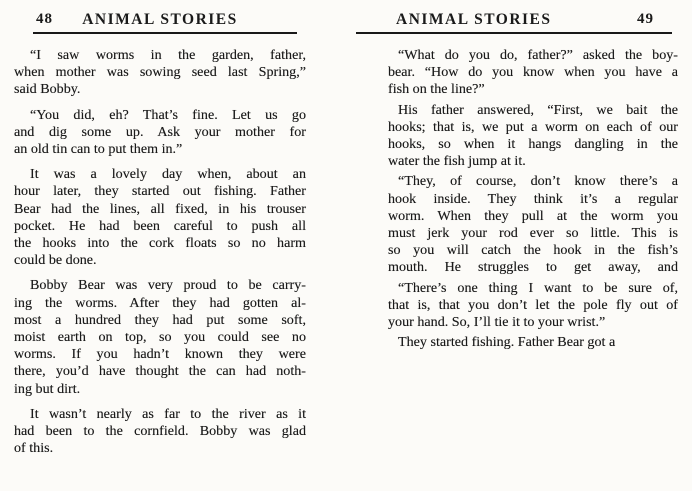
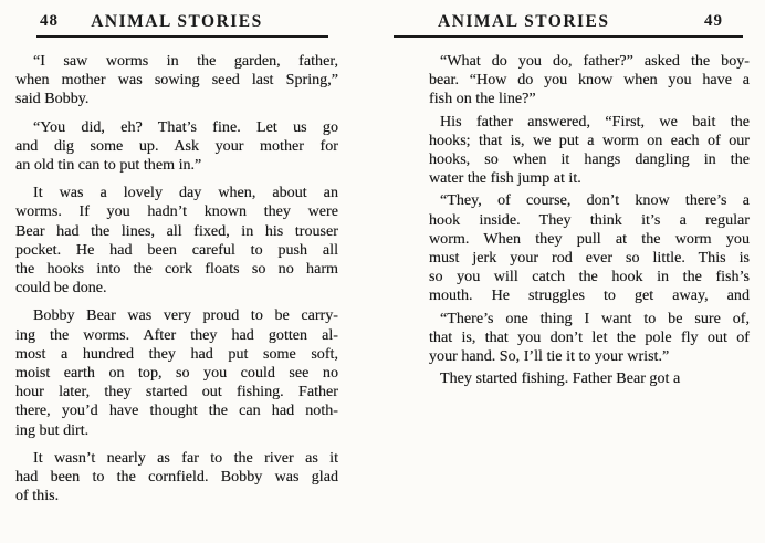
  48
  ANIMAL STORIES
  “I saw worms in the garden, father,
  when mother was sowing seed last Spring,”
  said Bobby.
  “You did, eh? That’s fine. Let us go
  and dig some up. Ask your mother for
  an old tin can to put them in.”
  It was a lovely day when, about an
- hour later, they started out fishing. Father
+ worms. If you hadn’t known they were
  Bear had the lines, all fixed, in his trouser
  pocket. He had been careful to push all
  the hooks into the cork floats so no harm
  could be done.
  Bobby Bear was very proud to be carry-
  ing the worms. After they had gotten al-
  most a hundred they had put some soft,
  moist earth on top, so you could see no
- worms. If you hadn’t known they were
+ hour later, they started out fishing. Father
  there, you’d have thought the can had noth-
  ing but dirt.
  It wasn’t nearly as far to the river as it
  had been to the cornfield. Bobby was glad
  of this.
  ANIMAL STORIES
  49
  “What do you do, father?” asked the boy-
  bear. “How do you know when you have a
  fish on the line?”
  His father answered, “First, we bait the
  hooks; that is, we put a worm on each of our
  hooks, so when it hangs dangling in the
  water the fish jump at it.
  “They, of course, don’t know there’s a
  hook inside. They think it’s a regular
  worm. When they pull at the worm you
  must jerk your rod ever so little. This is
  so you will catch the hook in the fish’s
  mouth. He struggles to get away, and
  “There’s one thing I want to be sure of,
  that is, that you don’t let the pole fly out of
  your hand. So, I’ll tie it to your wrist.”
  They started fishing. Father Bear got a
